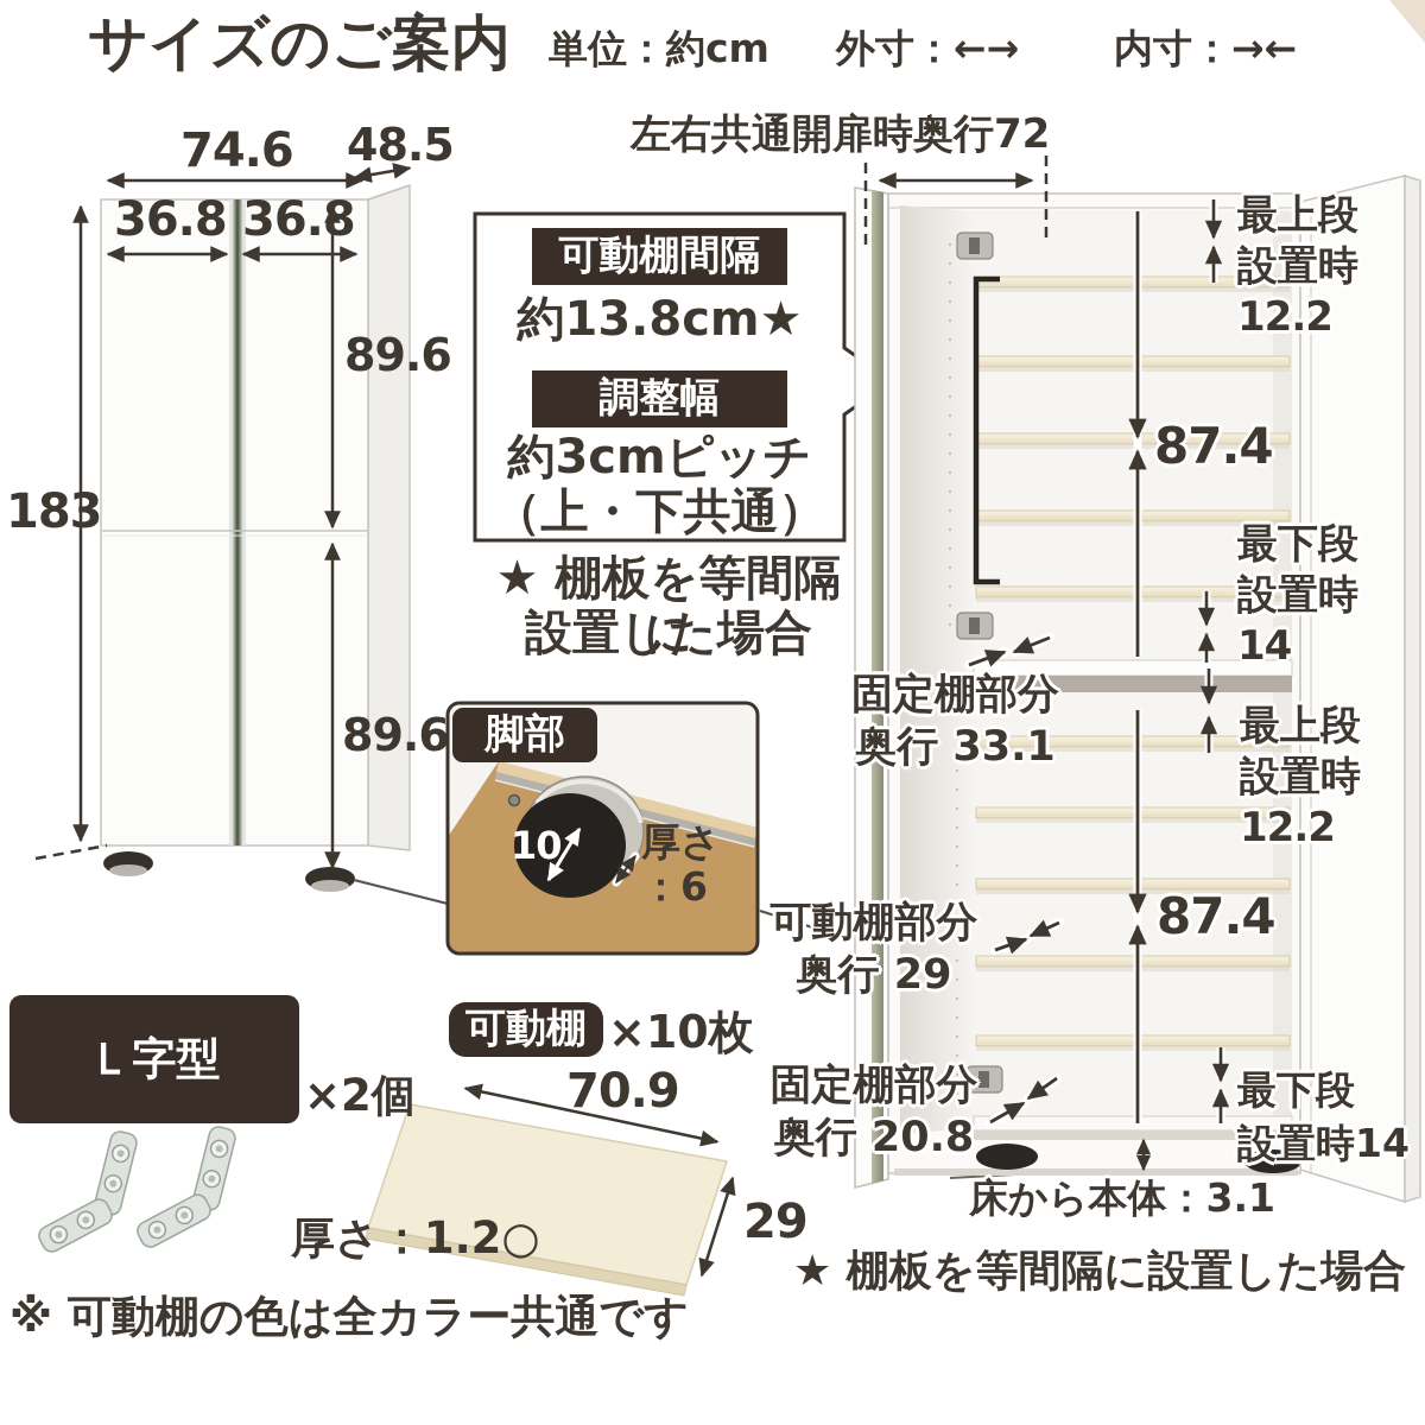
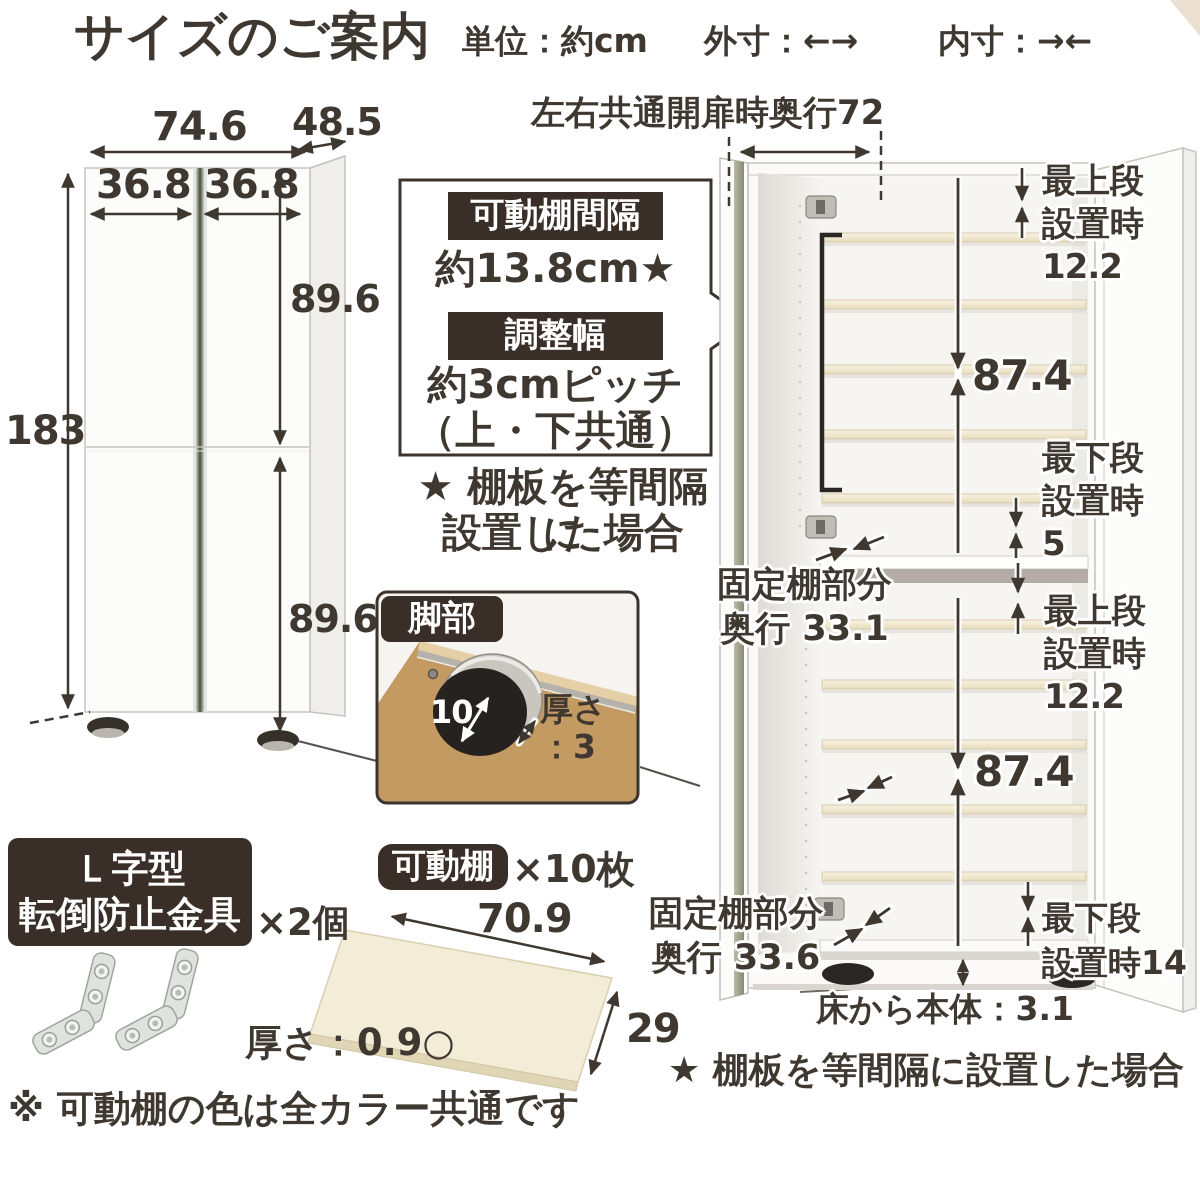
  サイズのご案内
  単位：約cm
  外寸：←→
  内寸：→←
  74.6
  48.5
  36.8
  36.8
  89.6
  183
  89.6
  可動棚間隔
  約13.8cm★
  調整幅
  約3cmピッチ
  （上・下共通）
  ★ 棚板を等間隔に
  設置した場合
  脚部
  10
  厚さ
- ：6
+ ：3
  Ｌ字型
+ 転倒防止金具
  ×2個
  可動棚
  ×10枚
  70.9
  29
- 厚さ：1.2○
+ 厚さ：0.9○
  ※ 可動棚の色は全カラー共通です
  左右共通開扉時奥行72
  最上段
  設置時
  12.2
  87.4
  最下段
  設置時
- 14
+ 5
  固定棚部分
  奥行 33.1
  最上段
  設置時
  12.2
  87.4
- 可動棚部分
- 奥行 29
  固定棚部分
- 奥行 20.8
+ 奥行 33.6
  最下段
  設置時14
  床から本体：3.1
  ★ 棚板を等間隔に設置した場合
